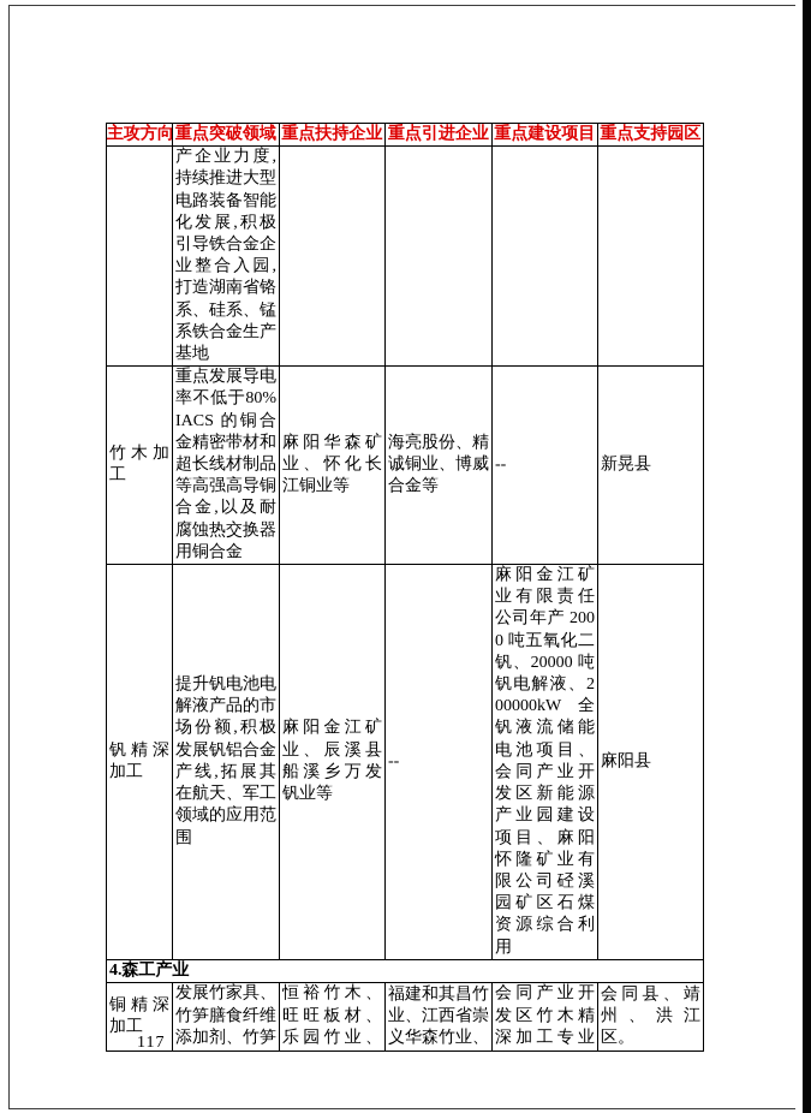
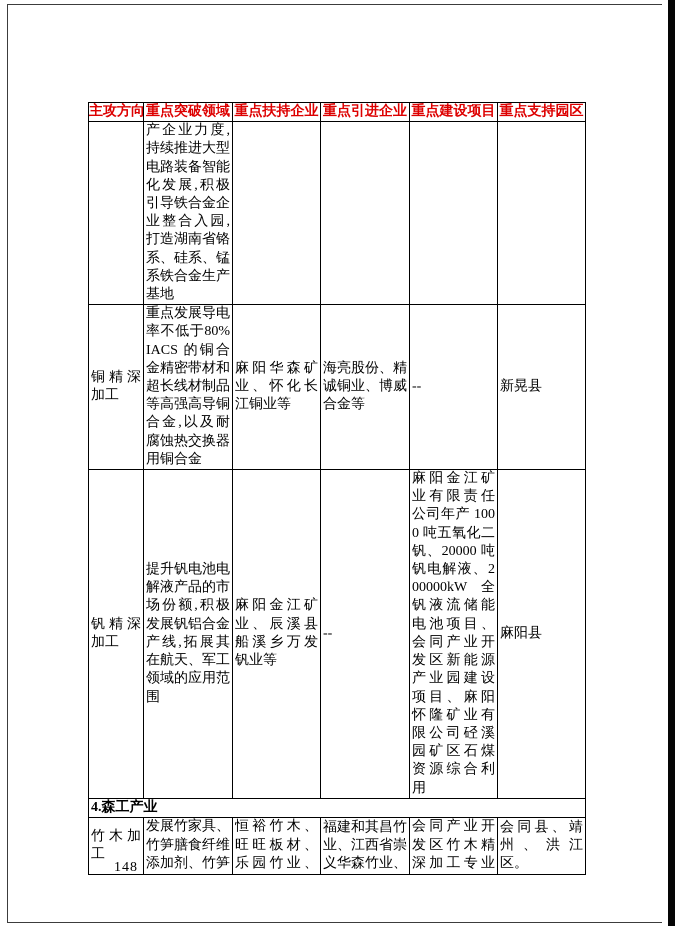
  主攻方向	重点突破领域	重点扶持企业	重点引进企业	重点建设项目	重点支持园区
  	产企业力度,持续推进大型电路装备智能化发展,积极引导铁合金企业整合入园,打造湖南省铬系、硅系、锰系铁合金生产基地
- 竹木加工	重点发展导电率不低于80%IACS 的铜合金精密带材和超长线材制品等高强高导铜合金,以及耐腐蚀热交换器用铜合金	麻阳华森矿业、怀化长江铜业等	海亮股份、精诚铜业、博威合金等	--	新晃县
+ 铜精深加工	重点发展导电率不低于80%IACS 的铜合金精密带材和超长线材制品等高强高导铜合金,以及耐腐蚀热交换器用铜合金	麻阳华森矿业、怀化长江铜业等	海亮股份、精诚铜业、博威合金等	--	新晃县
- 钒精深加工	提升钒电池电解液产品的市场份额,积极发展钒铝合金产线,拓展其在航天、军工领域的应用范围	麻阳金江矿业、辰溪县船溪乡万发钒业等	--	麻阳金江矿业有限责任公司年产 2000 吨五氧化二钒、20000 吨钒电解液、200000kW 全钒液流储能电池项目、会同产业开发区新能源产业园建设项目、麻阳怀隆矿业有限公司硁溪园矿区石煤资源综合利用	麻阳县
+ 钒精深加工	提升钒电池电解液产品的市场份额,积极发展钒铝合金产线,拓展其在航天、军工领域的应用范围	麻阳金江矿业、辰溪县船溪乡万发钒业等	--	麻阳金江矿业有限责任公司年产 1000 吨五氧化二钒、20000 吨钒电解液、200000kW 全钒液流储能电池项目、会同产业开发区新能源产业园建设项目、麻阳怀隆矿业有限公司硁溪园矿区石煤资源综合利用	麻阳县
  4.森工产业
- 铜精深加工	发展竹家具、竹笋膳食纤维添加剂、竹笋	恒裕竹木、旺旺板材、乐园竹业、	福建和其昌竹业、江西省崇义华森竹业、	会同产业开发区竹木精深加工专业	会同县、靖州、洪江区。
+ 竹木加工	发展竹家具、竹笋膳食纤维添加剂、竹笋	恒裕竹木、旺旺板材、乐园竹业、	福建和其昌竹业、江西省崇义华森竹业、	会同产业开发区竹木精深加工专业	会同县、靖州、洪江区。
- 117
+ 148
